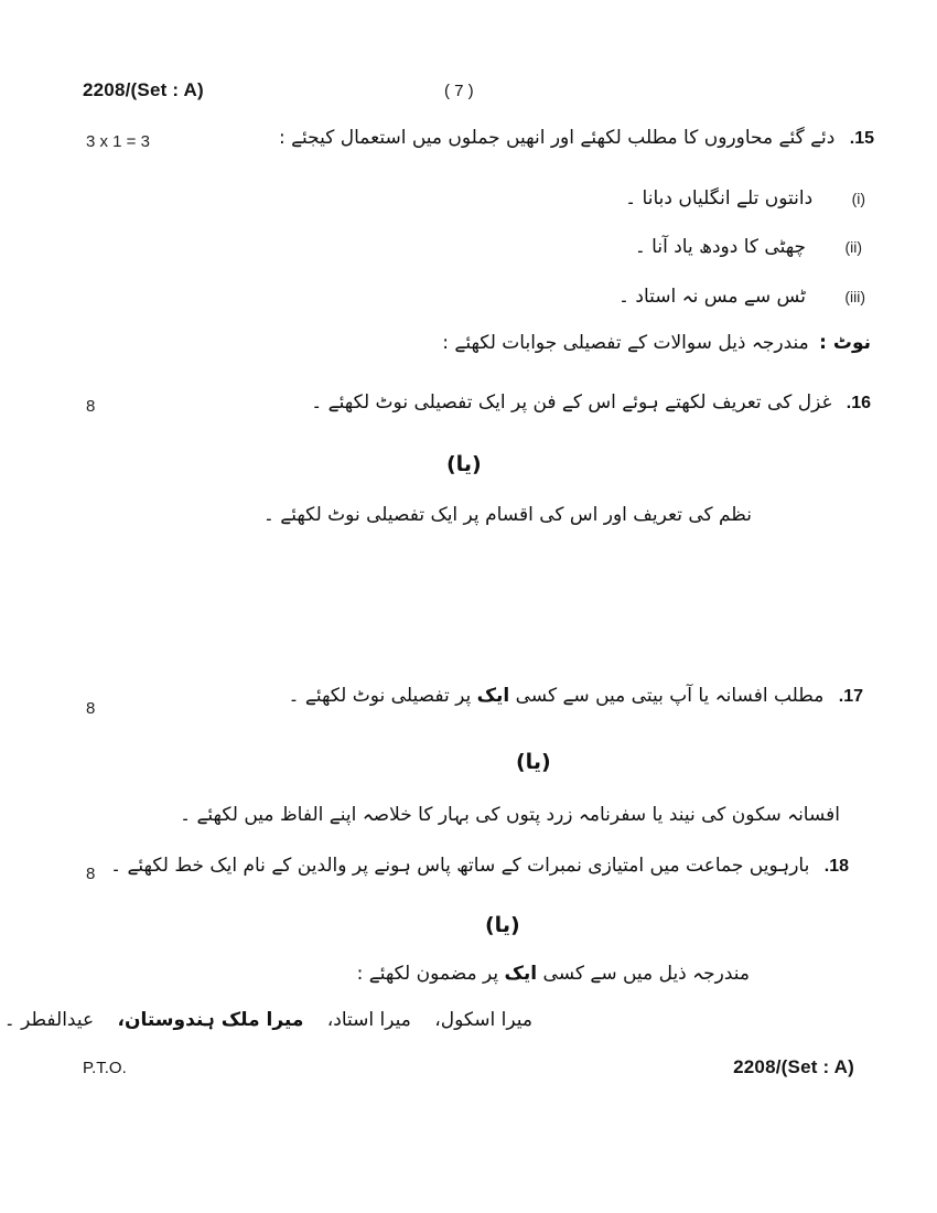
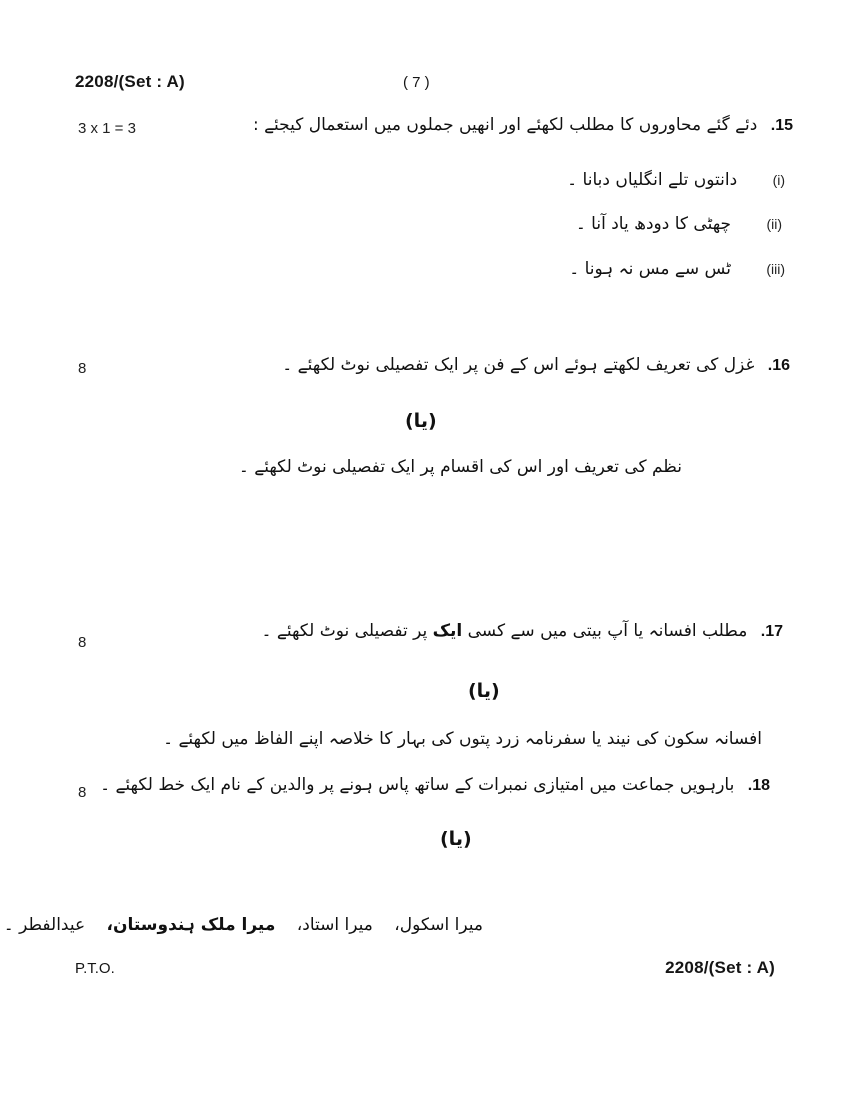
  2208/(Set : A)
  ( 7 )
  3 x 1 = 3
  15. دئے گئے محاوروں کا مطلب لکھئے اور انھیں جملوں میں استعمال کیجئے :
  (i) دانتوں تلے انگلیاں دبانا ۔
  (ii) چھٹی کا دودھ یاد آنا ۔
- (iii) ٹس سے مس نہ استاد ۔
+ (iii) ٹس سے مس نہ ہونا ۔
- نوٹ : مندرجہ ذیل سوالات کے تفصیلی جوابات لکھئے :
  8
  16. غزل کی تعریف لکھتے ہوئے اس کے فن پر ایک تفصیلی نوٹ لکھئے ۔
  (یا)
  نظم کی تعریف اور اس کی اقسام پر ایک تفصیلی نوٹ لکھئے ۔
  8
  17. مطلب افسانہ یا آپ بیتی میں سے کسی ایک پر تفصیلی نوٹ لکھئے ۔
  (یا)
  افسانہ سکون کی نیند یا سفرنامہ زرد پتوں کی بہار کا خلاصہ اپنے الفاظ میں لکھئے ۔
  8
  18. بارہویں جماعت میں امتیازی نمبرات کے ساتھ پاس ہونے پر والدین کے نام ایک خط لکھئے ۔
  (یا)
- مندرجہ ذیل میں سے کسی ایک پر مضمون لکھئے :
  میرا اسکول، میرا استاد، میرا ملک ہندوستان، عیدالفطر ۔
  P.T.O.
  2208/(Set : A)
